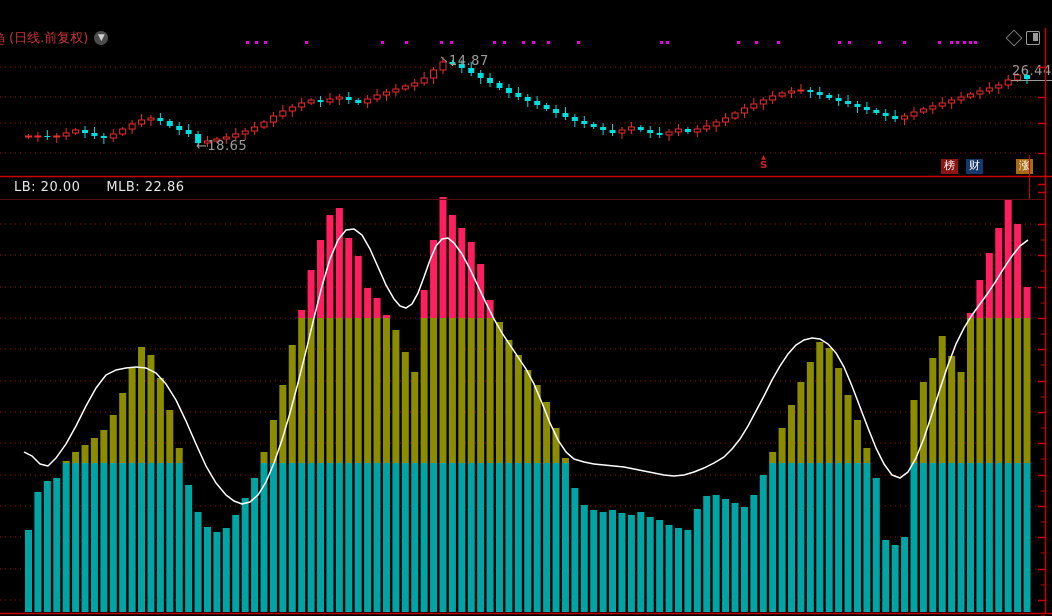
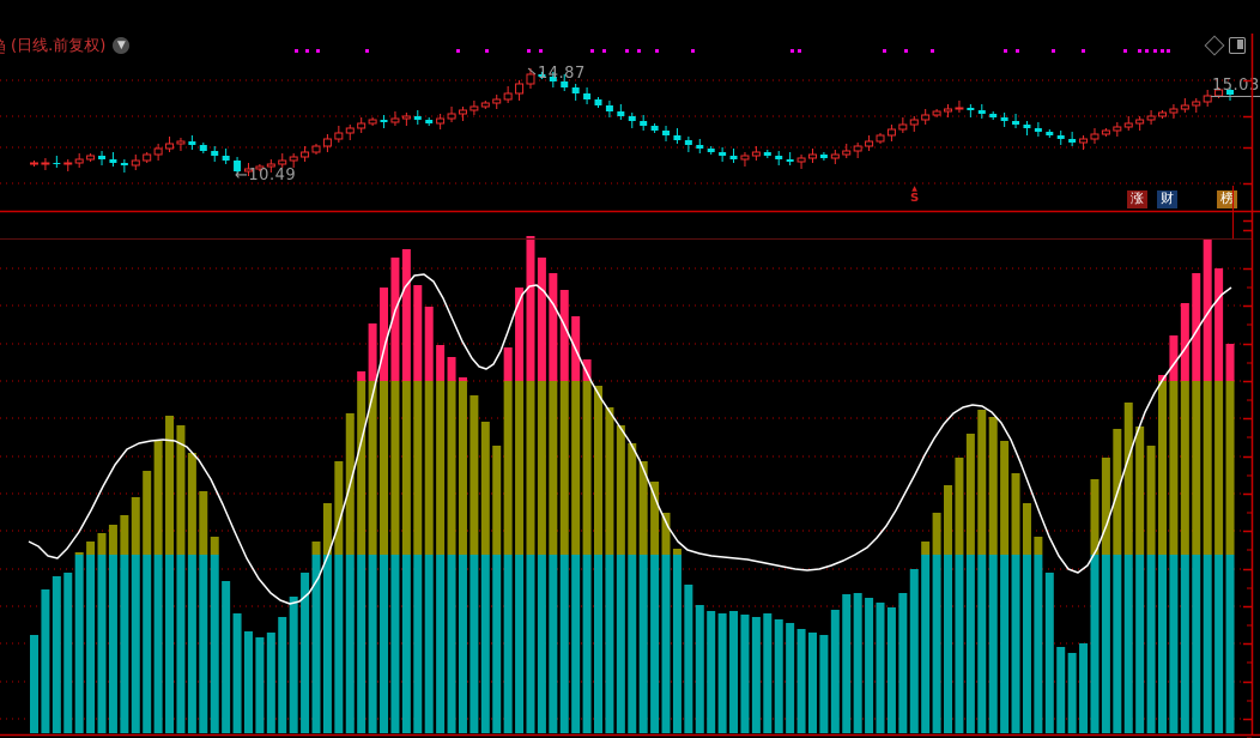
  (日线.前复权)
  ▼
  14.87
- ←18.65
+ ←10.49
- 26.44
+ 15.03
  S
- 榜
+ 涨
  财
- 涨
+ 榜
- LB: 20.00
- MLB: 22.86
